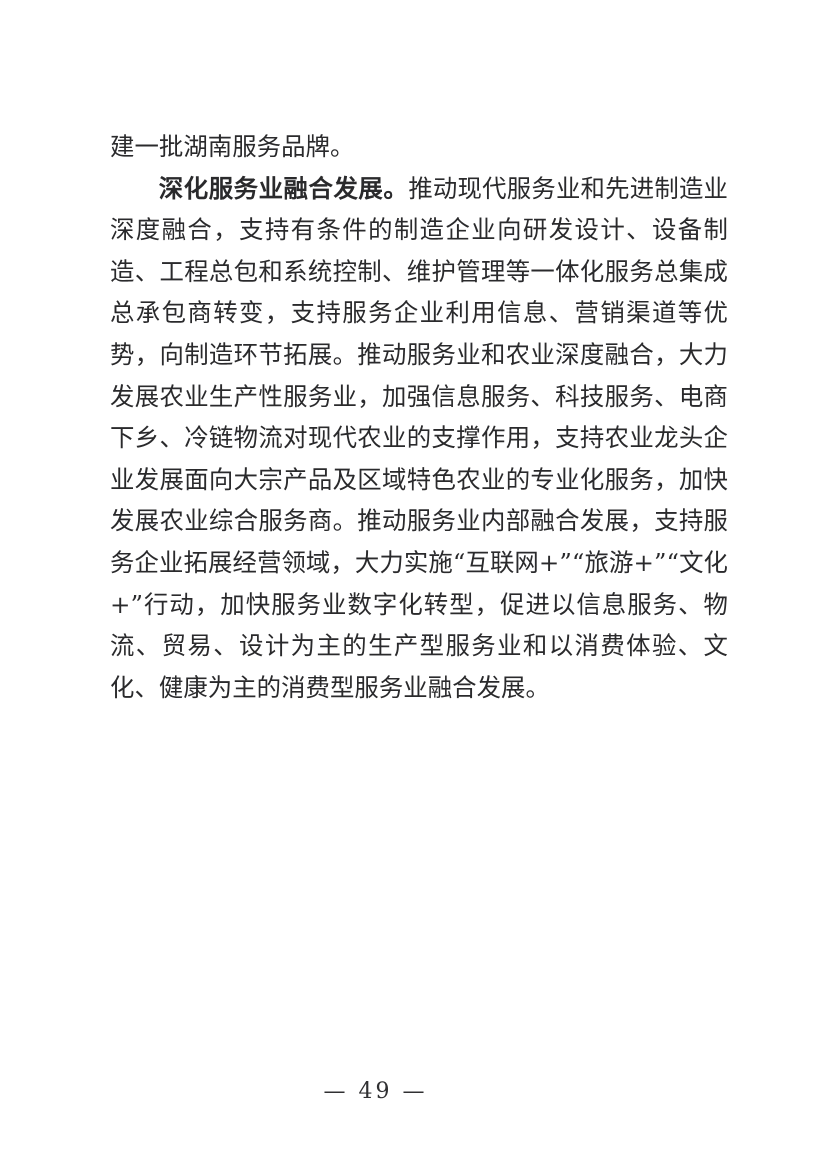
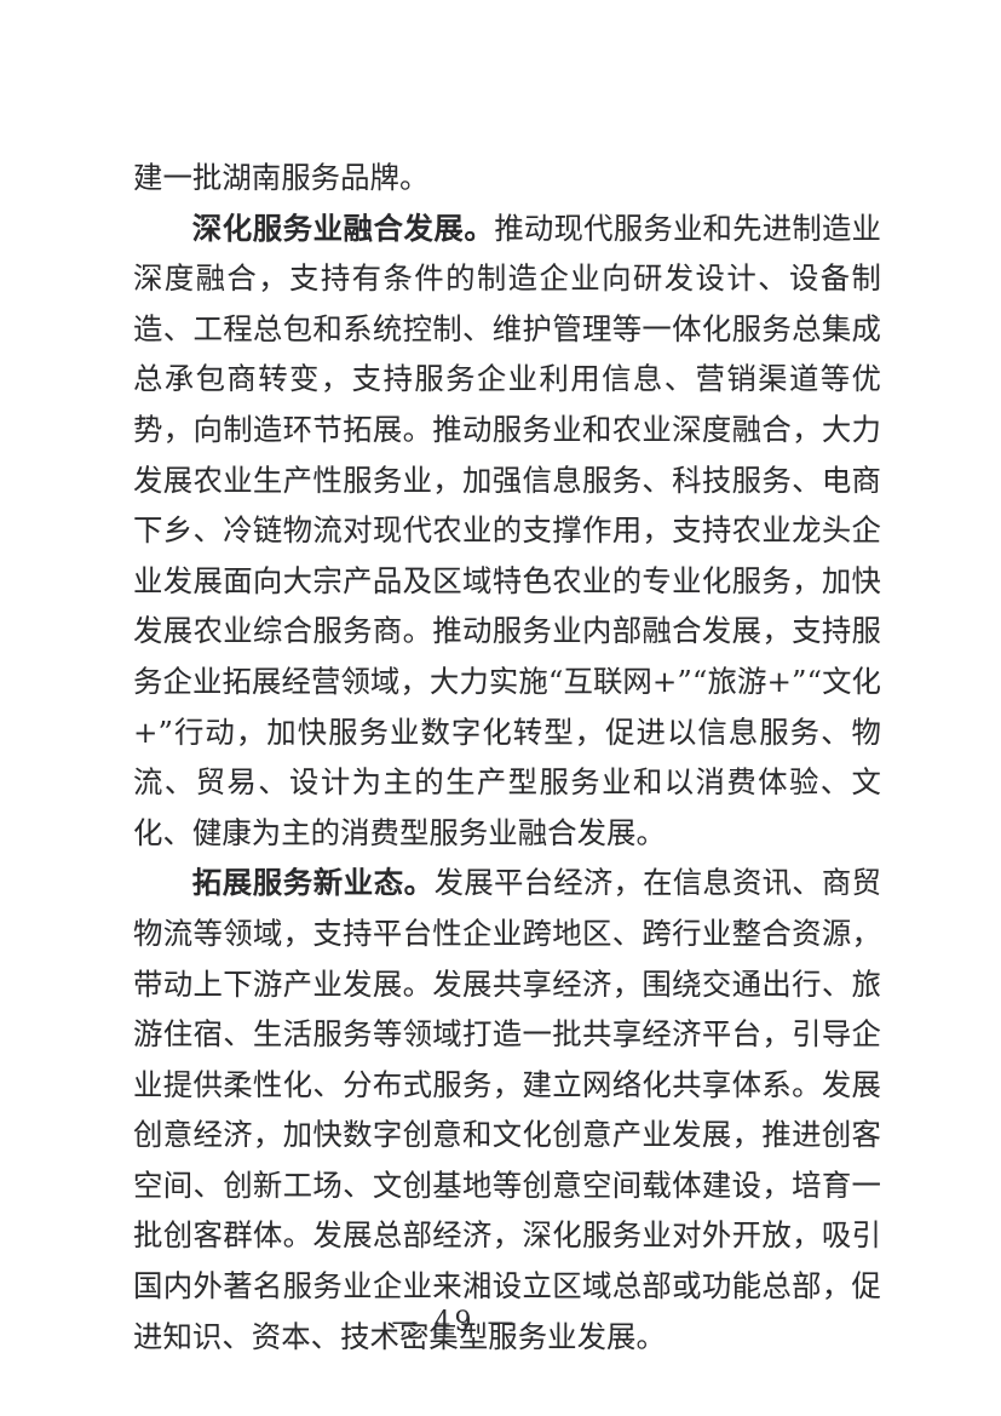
  建一批湖南服务品牌。
  深化服务业融合发展。推动现代服务业和先进制造业深度融合，支持有条件的制造企业向研发设计、设备制造、工程总包和系统控制、维护管理等一体化服务总集成总承包商转变，支持服务企业利用信息、营销渠道等优势，向制造环节拓展。推动服务业和农业深度融合，大力发展农业生产性服务业，加强信息服务、科技服务、电商下乡、冷链物流对现代农业的支撑作用，支持农业龙头企业发展面向大宗产品及区域特色农业的专业化服务，加快发展农业综合服务商。推动服务业内部融合发展，支持服务企业拓展经营领域，大力实施“互联网+”“旅游+”“文化+”行动，加快服务业数字化转型，促进以信息服务、物流、贸易、设计为主的生产型服务业和以消费体验、文化、健康为主的消费型服务业融合发展。
+ 拓展服务新业态。发展平台经济，在信息资讯、商贸物流等领域，支持平台性企业跨地区、跨行业整合资源，带动上下游产业发展。发展共享经济，围绕交通出行、旅游住宿、生活服务等领域打造一批共享经济平台，引导企业提供柔性化、分布式服务，建立网络化共享体系。发展创意经济，加快数字创意和文化创意产业发展，推进创客空间、创新工场、文创基地等创意空间载体建设，培育一批创客群体。发展总部经济，深化服务业对外开放，吸引国内外著名服务业企业来湘设立区域总部或功能总部，促进知识、资本、技术密集型服务业发展。
  — 49 —
